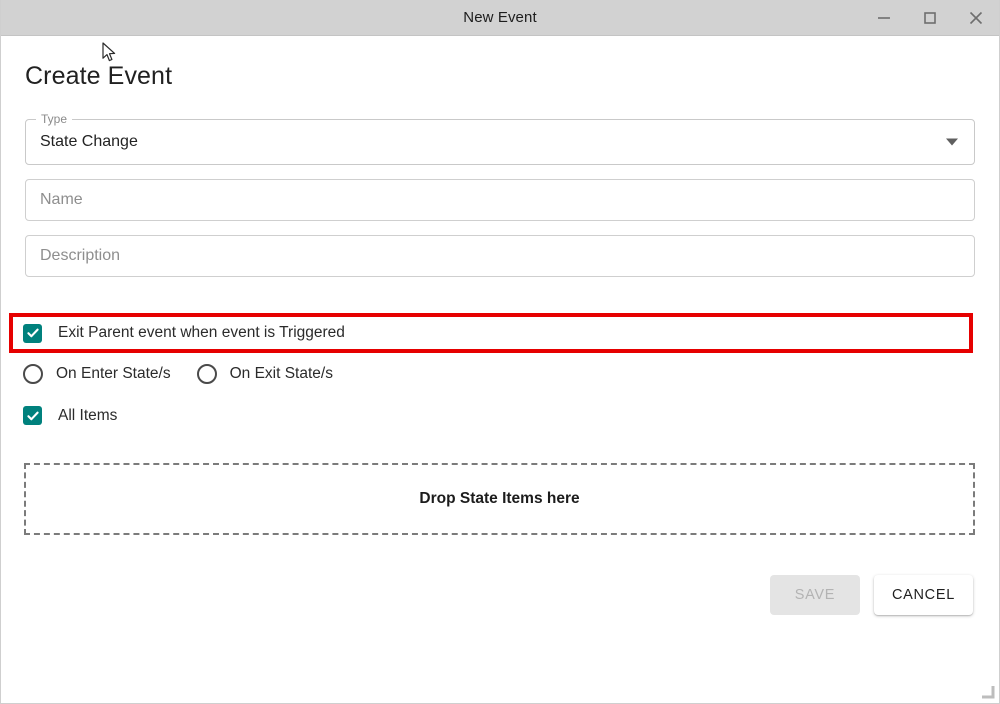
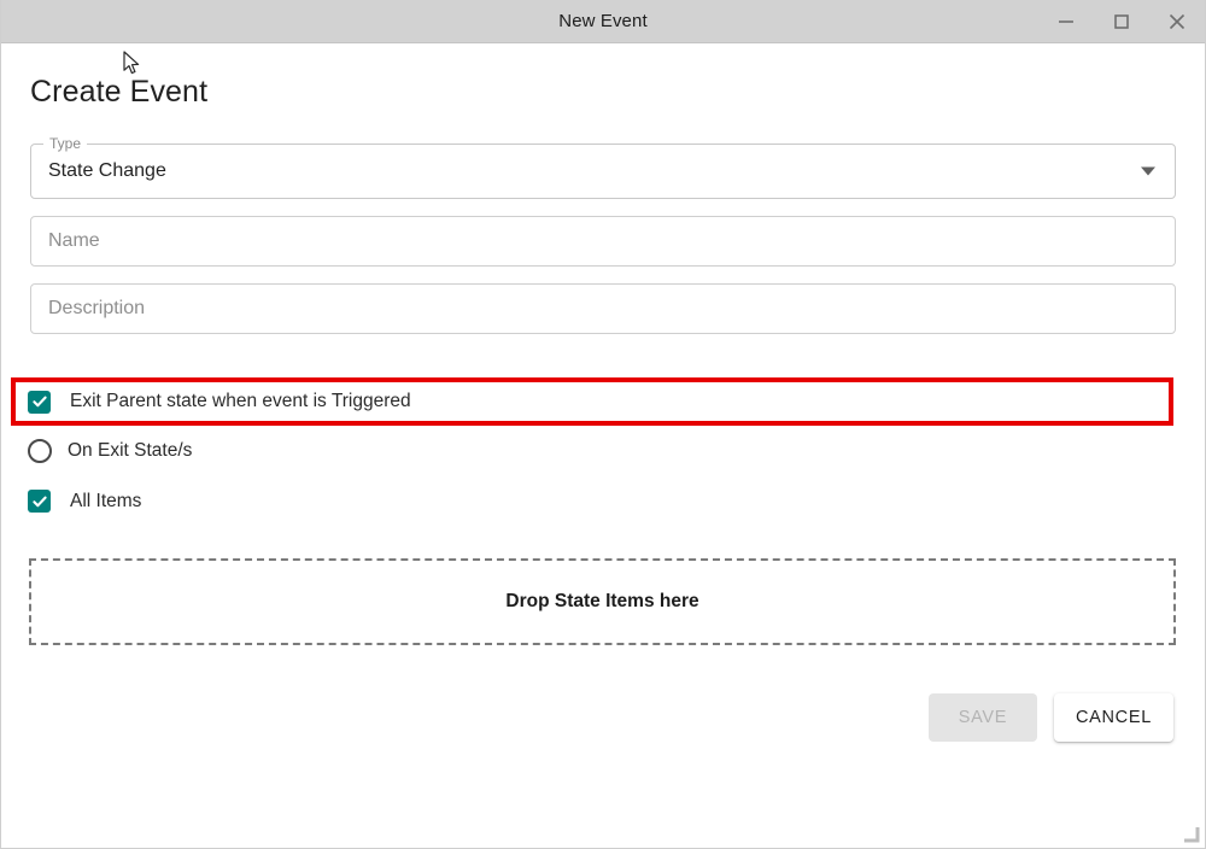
  New Event
  Create Event
  Type
  State Change
  Name
  Description
- Exit Parent event when event is Triggered
+ Exit Parent state when event is Triggered
- On Enter State/s
  On Exit State/s
  All Items
  Drop State Items here
  SAVE
  CANCEL
